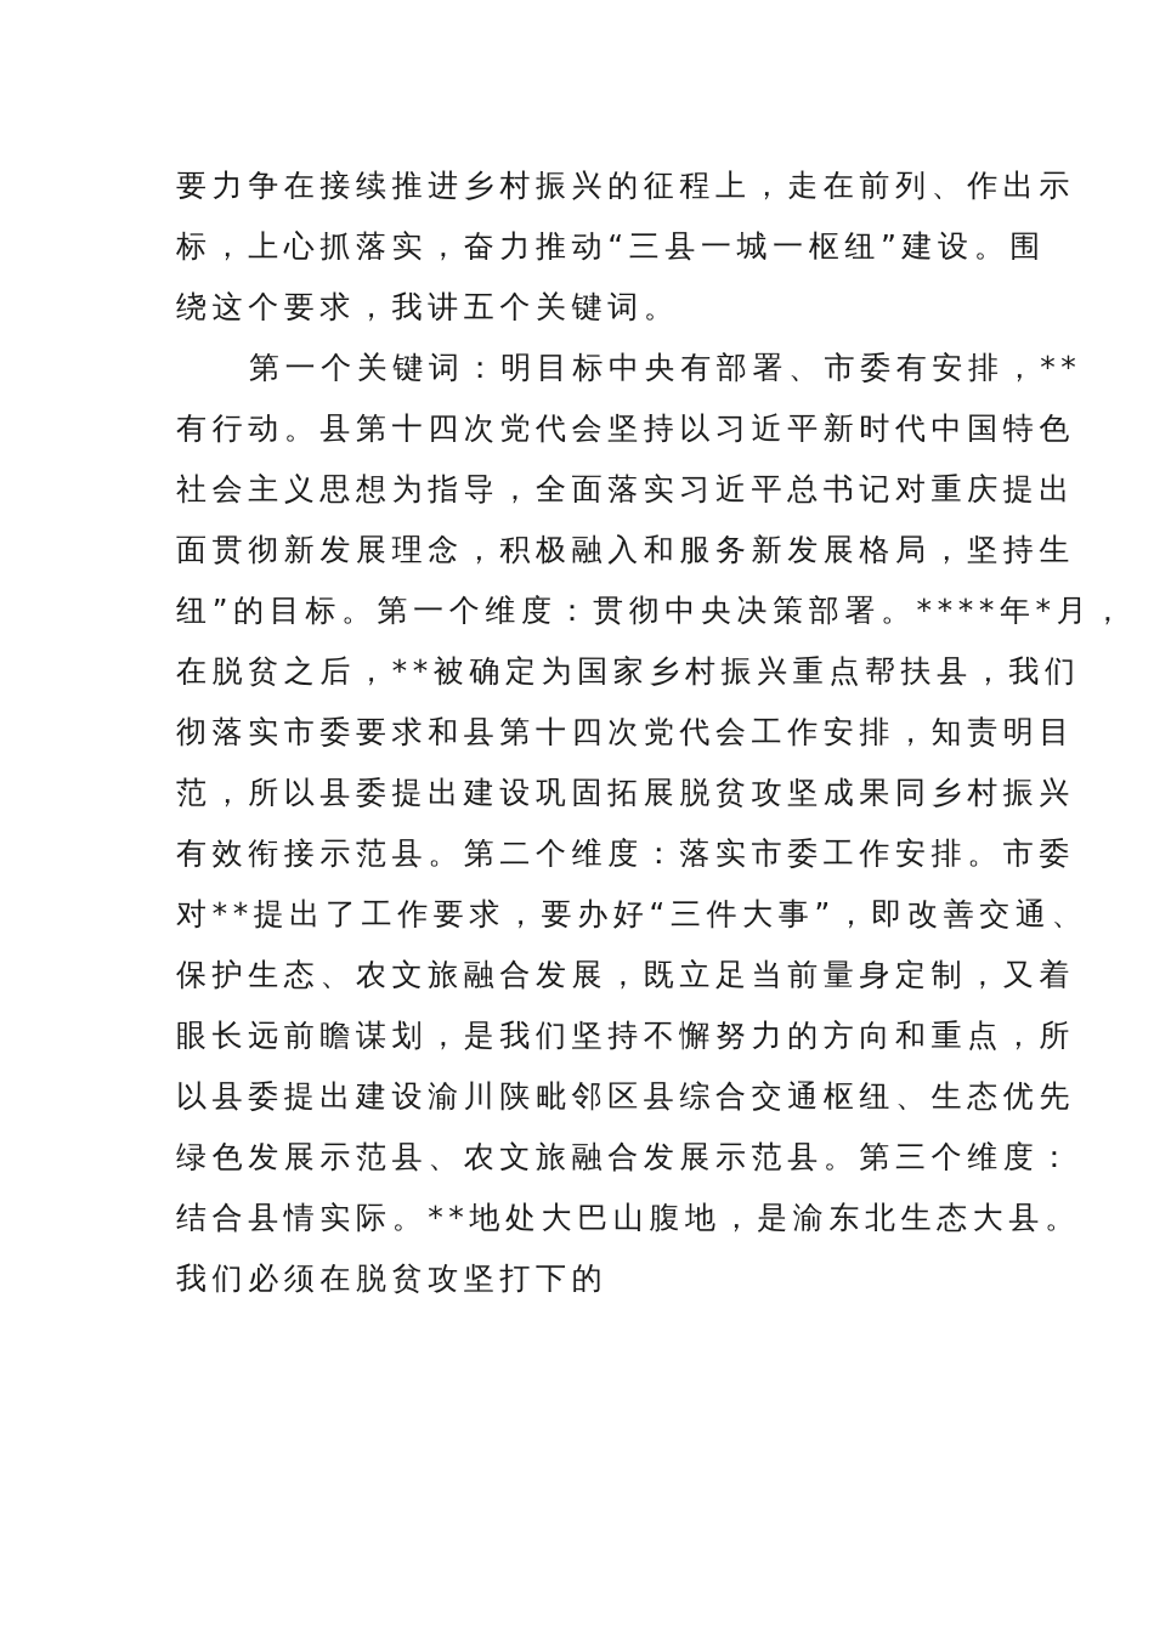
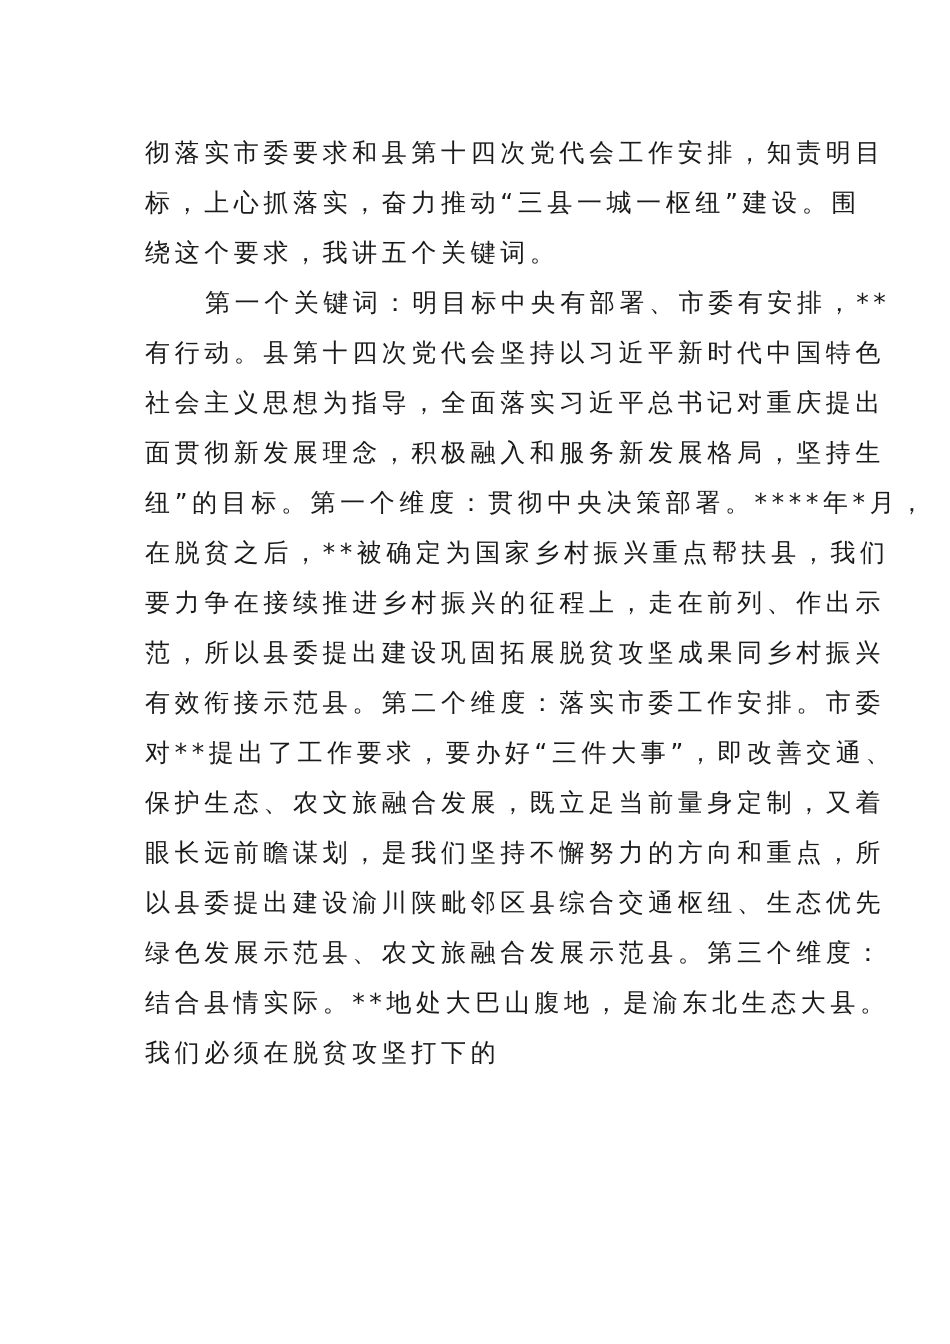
- 要力争在接续推进乡村振兴的征程上，走在前列、作出示
+ 彻落实市委要求和县第十四次党代会工作安排，知责明目
  标，上心抓落实，奋力推动“三县一城一枢纽”建设。围
  绕这个要求，我讲五个关键词。
  第一个关键词：明目标中央有部署、市委有安排，**
  有行动。县第十四次党代会坚持以习近平新时代中国特色
  社会主义思想为指导，全面落实习近平总书记对重庆提出
  面贯彻新发展理念，积极融入和服务新发展格局，坚持生
  纽”的目标。第一个维度：贯彻中央决策部署。****年*月，
  在脱贫之后，**被确定为国家乡村振兴重点帮扶县，我们
- 彻落实市委要求和县第十四次党代会工作安排，知责明目
+ 要力争在接续推进乡村振兴的征程上，走在前列、作出示
  范，所以县委提出建设巩固拓展脱贫攻坚成果同乡村振兴
  有效衔接示范县。第二个维度：落实市委工作安排。市委
  对**提出了工作要求，要办好“三件大事”，即改善交通、
  保护生态、农文旅融合发展，既立足当前量身定制，又着
  眼长远前瞻谋划，是我们坚持不懈努力的方向和重点，所
  以县委提出建设渝川陕毗邻区县综合交通枢纽、生态优先
  绿色发展示范县、农文旅融合发展示范县。第三个维度：
  结合县情实际。**地处大巴山腹地，是渝东北生态大县。
  我们必须在脱贫攻坚打下的
